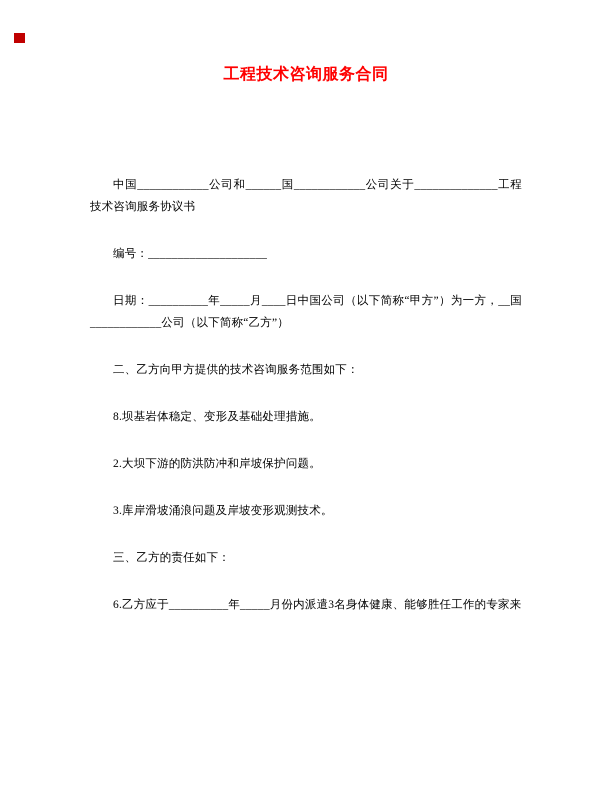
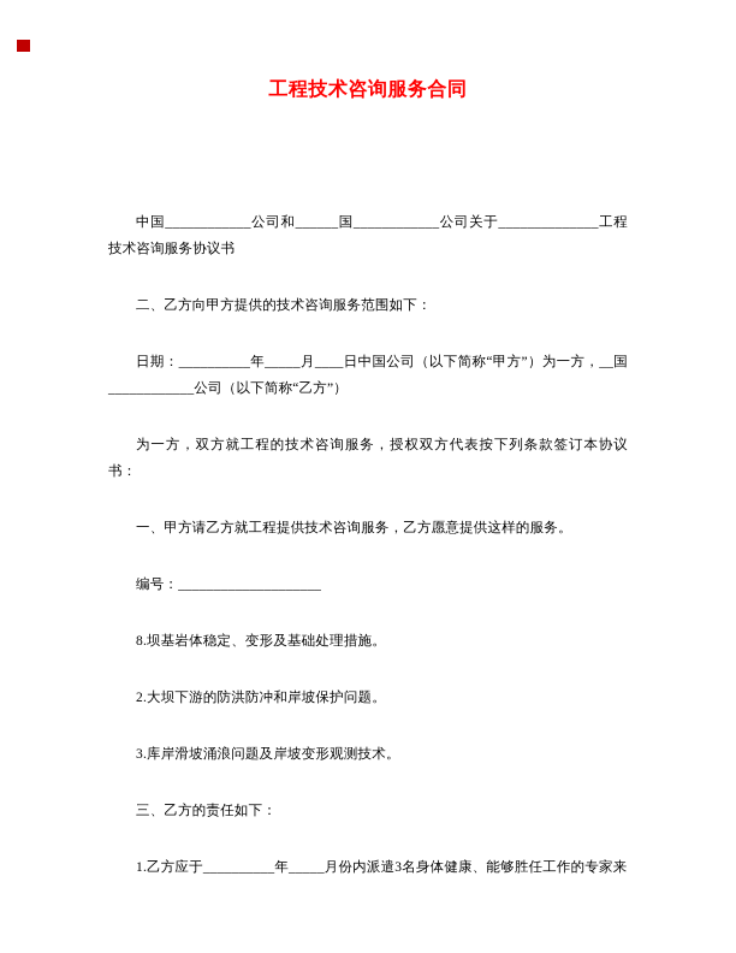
  工程技术咨询服务合同
  中国____________公司和______国____________公司关于______________工程技术咨询服务协议书
- 编号：____________________
+ 二、乙方向甲方提供的技术咨询服务范围如下：
  日期：__________年_____月____日中国公司（以下简称“甲方”）为一方，__国____________公司（以下简称“乙方”）
+ 为一方，双方就工程的技术咨询服务，授权双方代表按下列条款签订本协议书：
+ 一、甲方请乙方就工程提供技术咨询服务，乙方愿意提供这样的服务。
- 二、乙方向甲方提供的技术咨询服务范围如下：
+ 编号：____________________
  8.坝基岩体稳定、变形及基础处理措施。
  2.大坝下游的防洪防冲和岸坡保护问题。
  3.库岸滑坡涌浪问题及岸坡变形观测技术。
  三、乙方的责任如下：
- 6.乙方应于__________年_____月份内派遣3名身体健康、能够胜任工作的专家来
+ 1.乙方应于__________年_____月份内派遣3名身体健康、能够胜任工作的专家来
